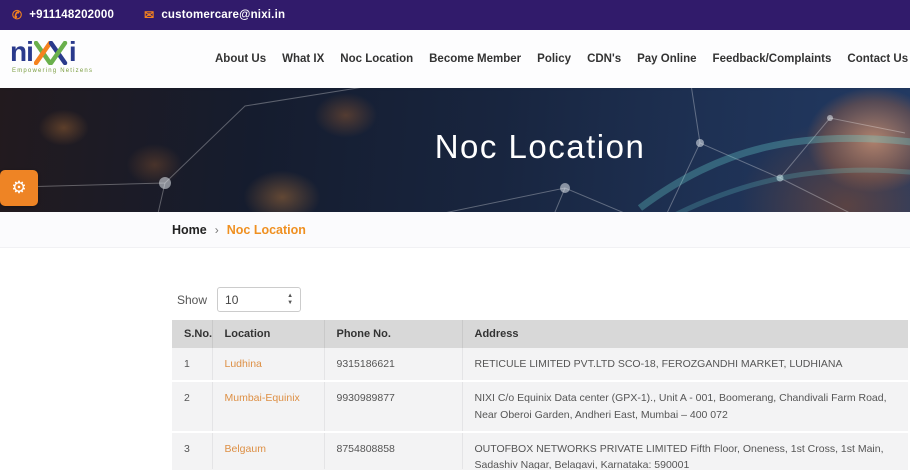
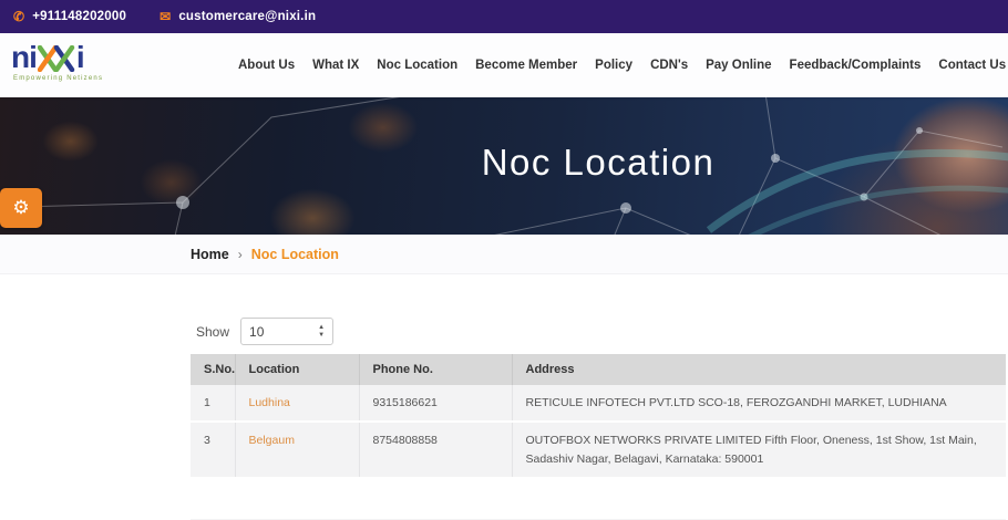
  ✆
  +911148202000
  ✉
  customercare@nixi.in
  ni
  i
  About Us
  What IX
  Noc Location
  Become Member
  Policy
  CDN's
  Pay Online
  Feedback/Complaints
  Contact Us
  Noc Location
  ⚙
  Home
  ›
  Noc Location
  Show
  10
  S.No.	Location	Phone No.	Address
- 1	Ludhina	9315186621	RETICULE LIMITED PVT.LTD SCO-18, FEROZGANDHI MARKET, LUDHIANA
+ 1	Ludhina	9315186621	RETICULE INFOTECH PVT.LTD SCO-18, FEROZGANDHI MARKET, LUDHIANA
- 2	Mumbai-Equinix	9930989877	NIXI C/o Equinix Data center (GPX-1)., Unit A - 001, Boomerang, Chandivali Farm Road, Near Oberoi Garden, Andheri East, Mumbai – 400 072
- 3	Belgaum	8754808858	OUTOFBOX NETWORKS PRIVATE LIMITED Fifth Floor, Oneness, 1st Cross, 1st Main, Sadashiv Nagar, Belagavi, Karnataka: 590001
+ 3	Belgaum	8754808858	OUTOFBOX NETWORKS PRIVATE LIMITED Fifth Floor, Oneness, 1st Show, 1st Main, Sadashiv Nagar, Belagavi, Karnataka: 590001
